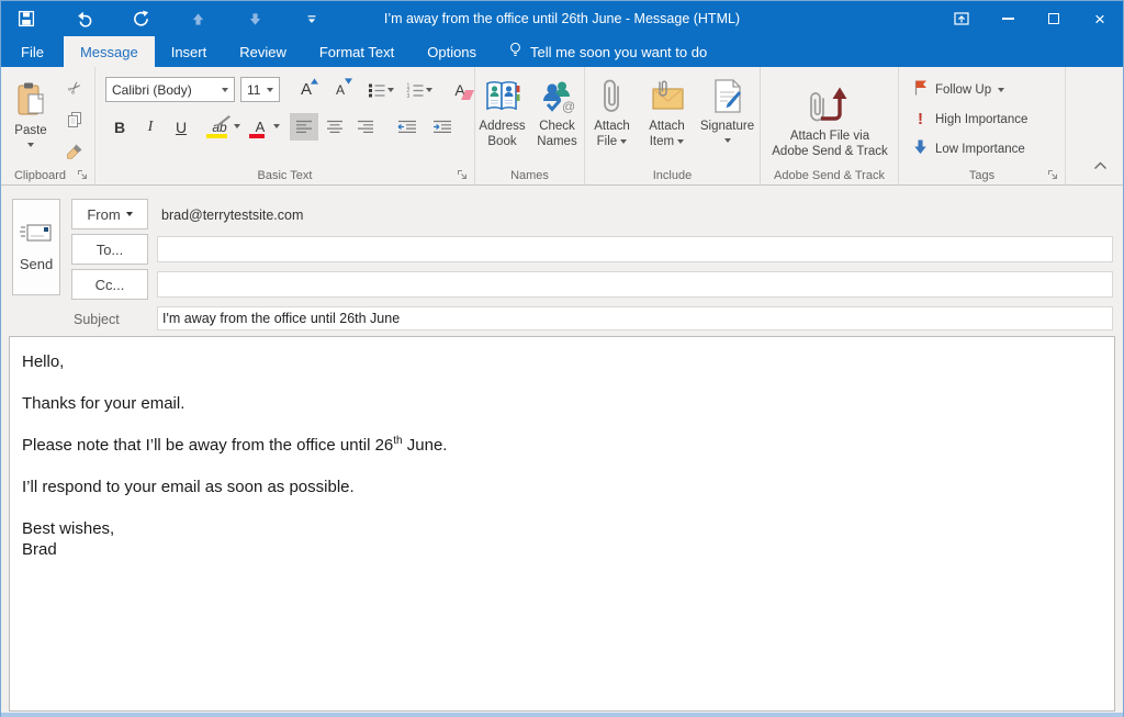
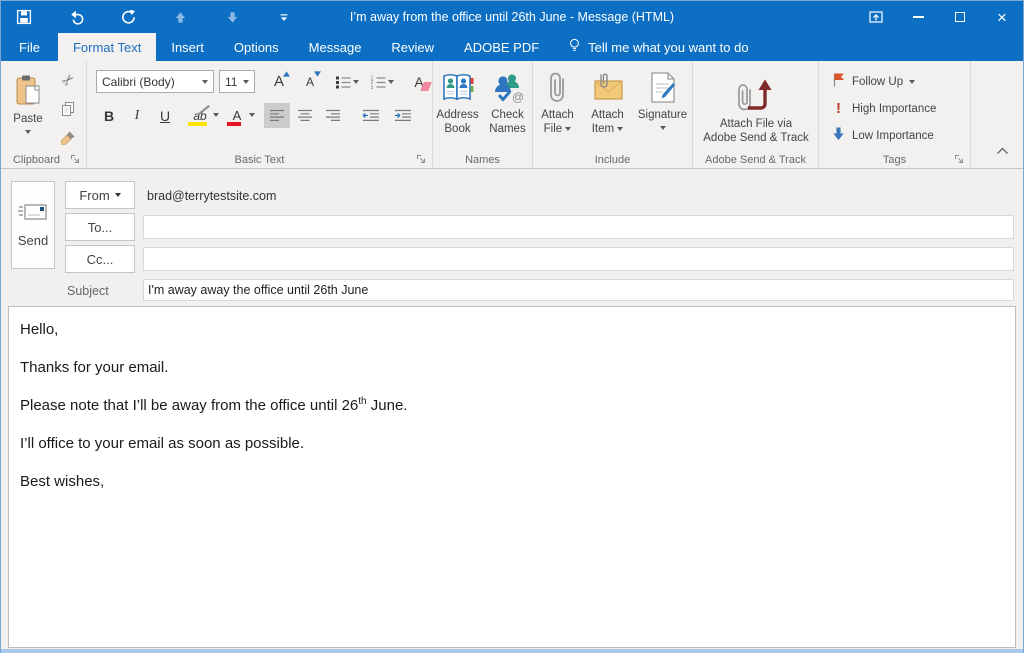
  I’m away from the office until 26th June - Message (HTML)
  ×
  File
- Message
+ Format Text
  Insert
- Review
+ Options
- Format Text
+ Message
- Options
+ Review
+ ADOBE PDF
- Tell me soon you want to do
+ Tell me what you want to do
  Paste
  Clipboard
  Calibri (Body)
  11
  A
  A
  A
  B
  I
  U
  ab
  A
  Basic Text
  Address
  Book
  @
  Check
  Names
  Names
  Attach
  File
  Attach
  Item
  Signature
  Include
  Attach File via
  Adobe Send & Track
  Adobe Send & Track
  Follow Up
  !
  High Importance
  Low Importance
  Tags
  Send
  From
  brad@terrytestsite.com
  To...
  Cc...
  Subject
- I'm away from the office until 26th June
+ I'm away away the office until 26th June
  Hello,
  Thanks for your email.
  Please note that I’ll be away from the office until 26th June.
- I’ll respond to your email as soon as possible.
+ I’ll office to your email as soon as possible.
  Best wishes,
- Brad
